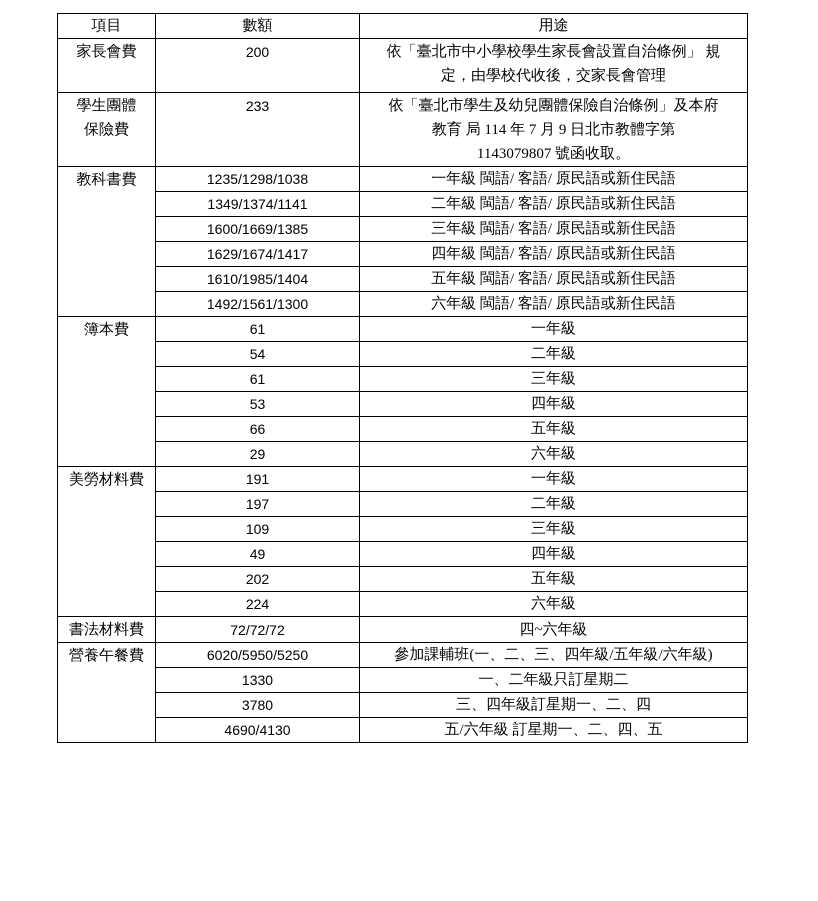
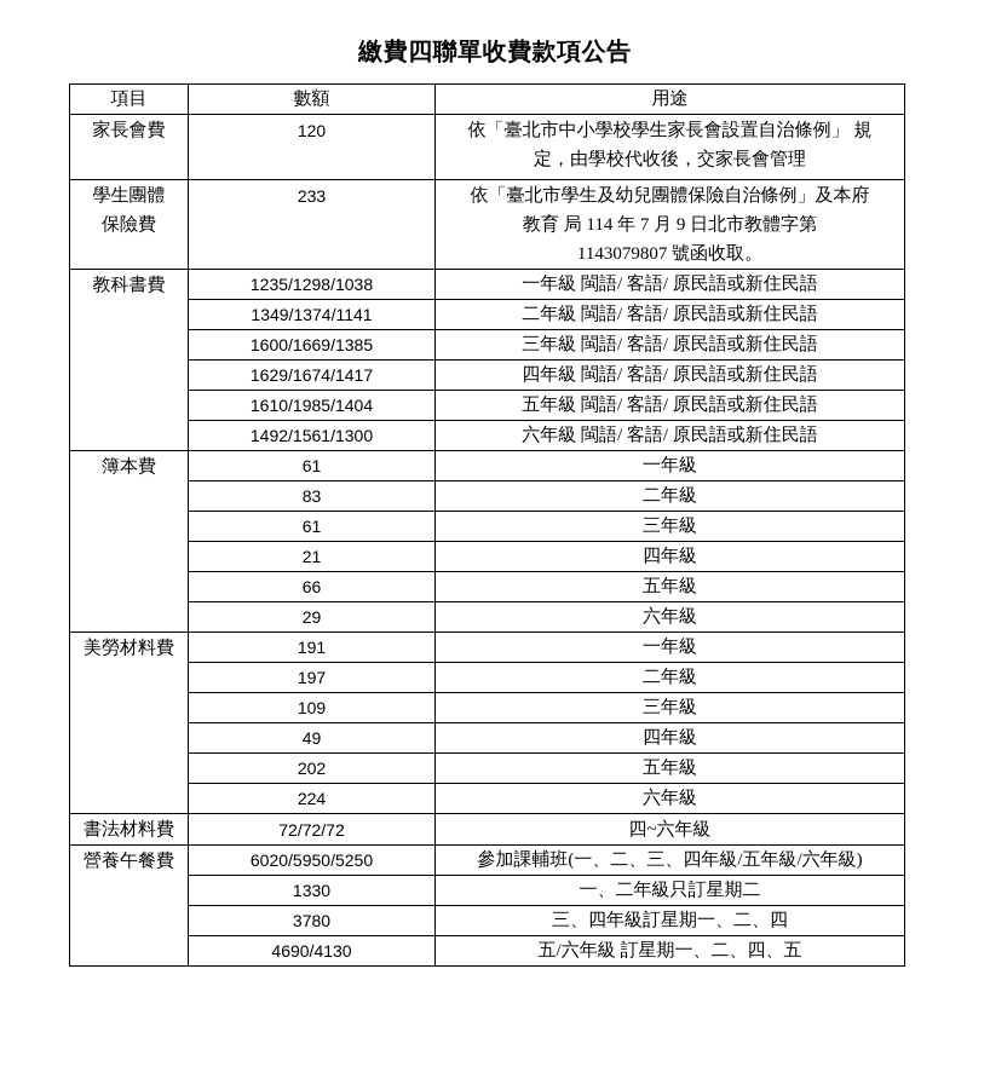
+ 繳費四聯單收費款項公告
  項目	數額	用途
- 家長會費	200	依「臺北市中小學校學生家長會設置自治條例」 規 定，由學校代收後，交家長會管理
+ 家長會費	120	依「臺北市中小學校學生家長會設置自治條例」 規 定，由學校代收後，交家長會管理
  學生團體 保險費	233	依「臺北市學生及幼兒團體保險自治條例」及本府 教育 局 114 年 7 月 9 日北市教體字第 1143079807 號函收取。
  教科書費	1235/1298/1038	一年級 閩語/ 客語/ 原民語或新住民語
  1349/1374/1141	二年級 閩語/ 客語/ 原民語或新住民語
  1600/1669/1385	三年級 閩語/ 客語/ 原民語或新住民語
  1629/1674/1417	四年級 閩語/ 客語/ 原民語或新住民語
  1610/1985/1404	五年級 閩語/ 客語/ 原民語或新住民語
  1492/1561/1300	六年級 閩語/ 客語/ 原民語或新住民語
  簿本費	61	一年級
- 54	二年級
+ 83	二年級
  61	三年級
- 53	四年級
+ 21	四年級
  66	五年級
  29	六年級
  美勞材料費	191	一年級
  197	二年級
  109	三年級
  49	四年級
  202	五年級
  224	六年級
  書法材料費	72/72/72	四~六年級
  營養午餐費	6020/5950/5250	參加課輔班(一、二、三、四年級/五年級/六年級)
  1330	一、二年級只訂星期二
  3780	三、四年級訂星期一、二、四
  4690/4130	五/六年級 訂星期一、二、四、五
